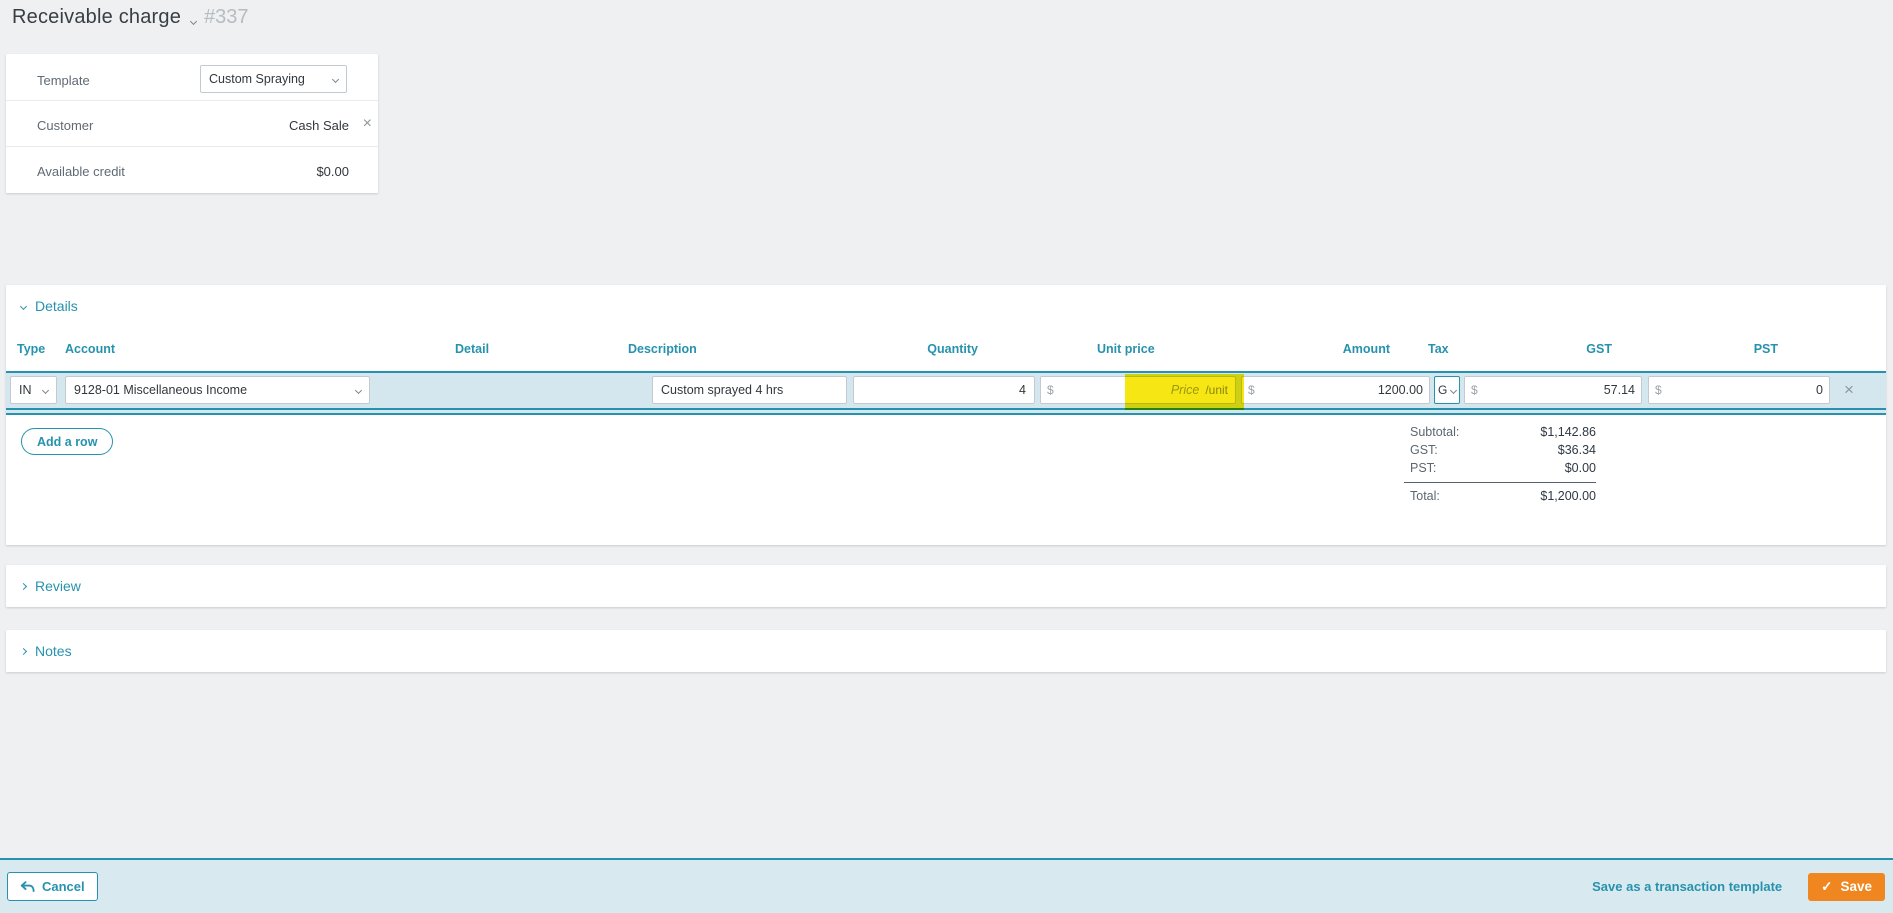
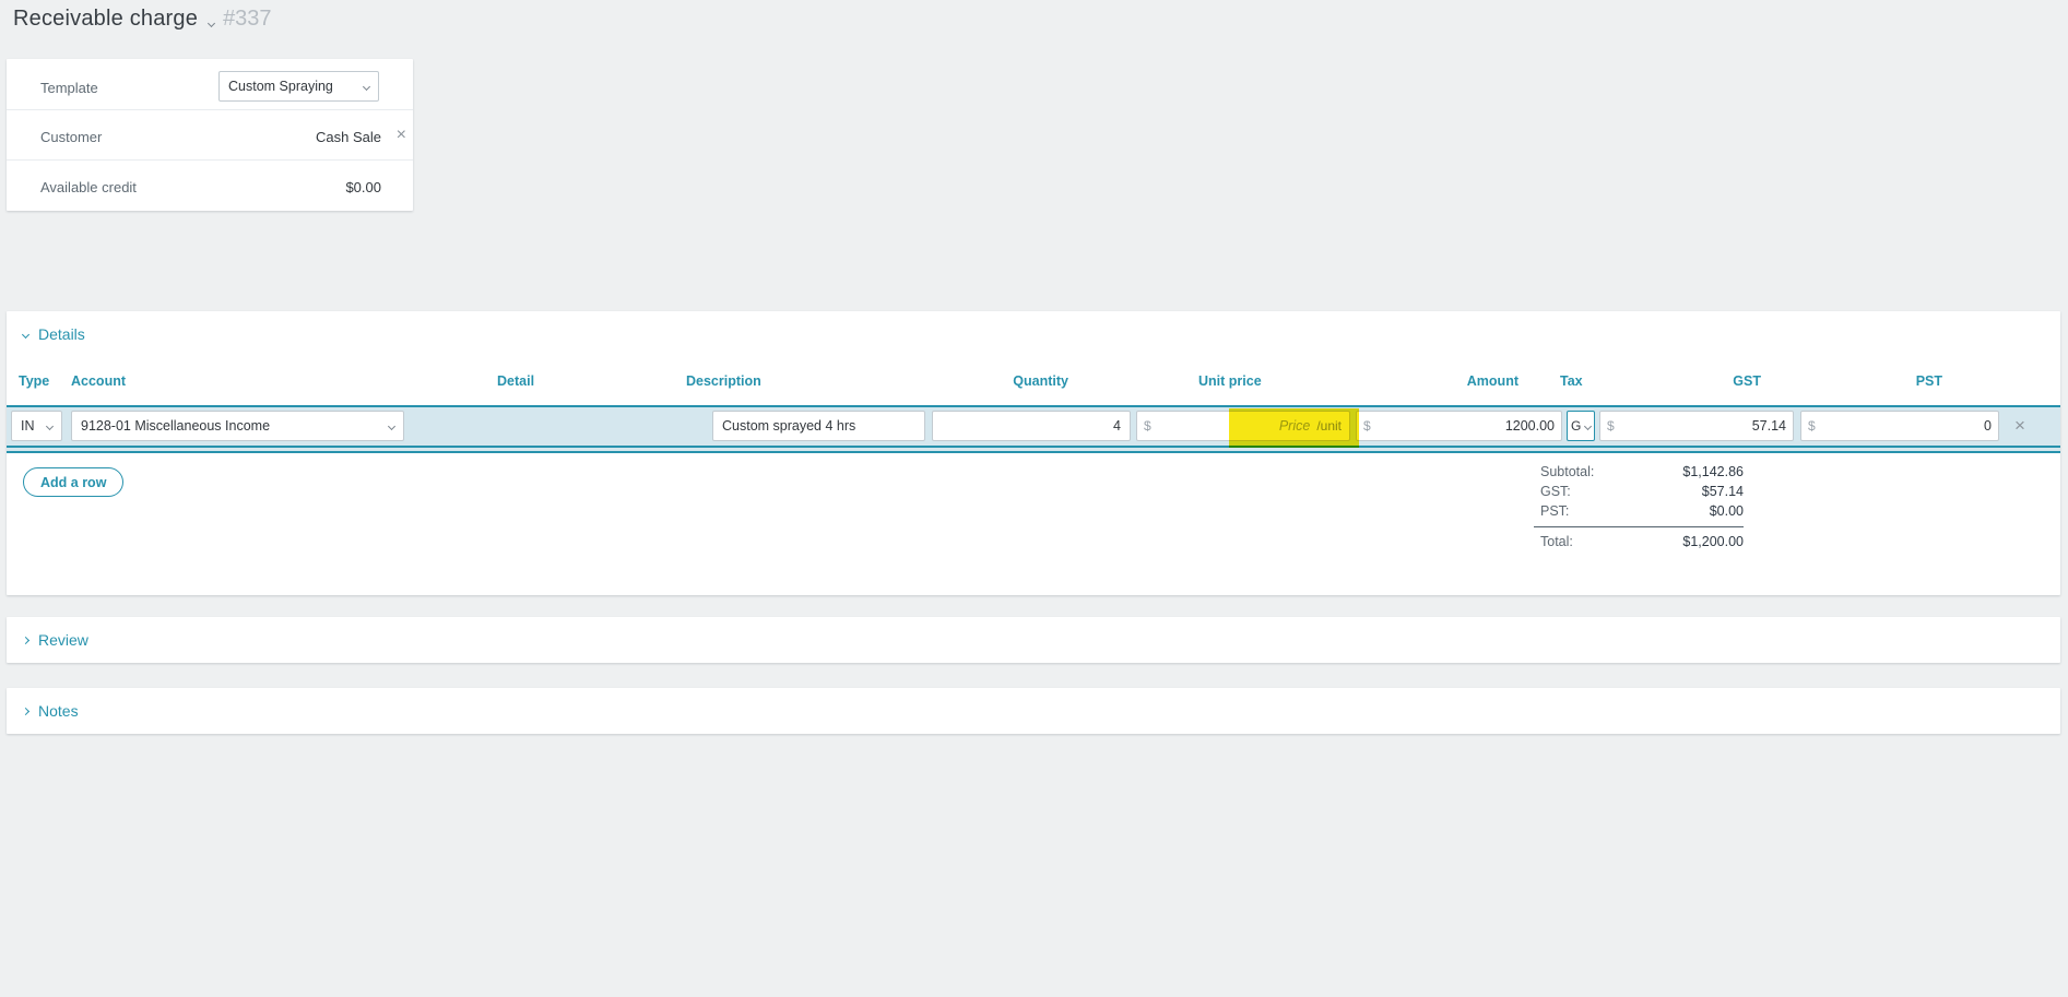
  Receivable charge
  #337
  Template
  Custom Spraying
  Customer
  Cash Sale
  ×
  Available credit
  $0.00
  Details
  Type
  Account
  Detail
  Description
  Quantity
  Unit price
  Amount
  Tax
  GST
  PST
  IN
  9128-01 Miscellaneous Income
  Custom sprayed 4 hrs
  4
  $
  $
  1200.00
  G
  $
  57.14
  $
  0
  ×
  Add a row
  Subtotal:
  $1,142.86
  GST:
- $36.34
+ $57.14
  PST:
  $0.00
  Total:
  $1,200.00
  Review
  Notes
- Cancel
- Save as a transaction template
- ✓
- Save
